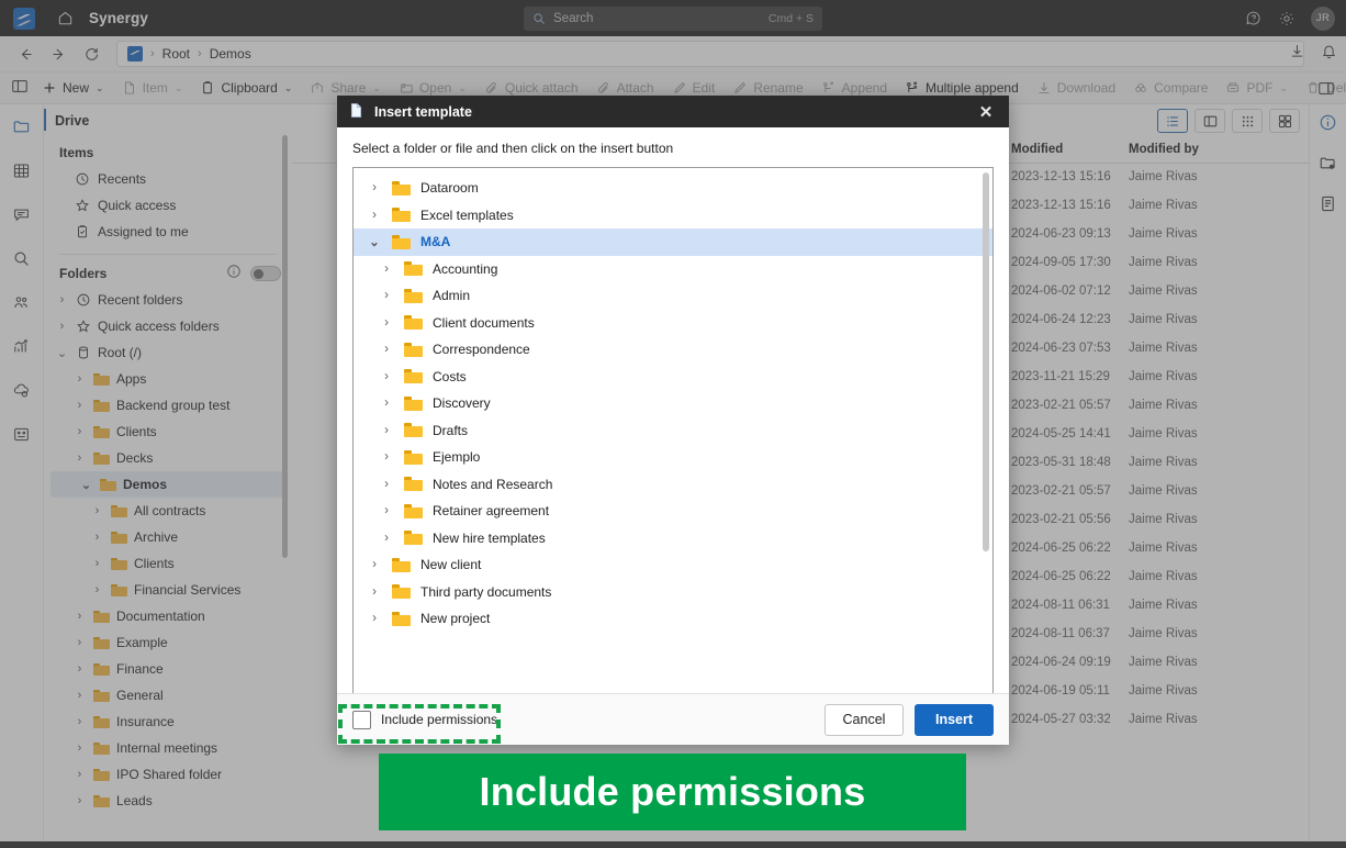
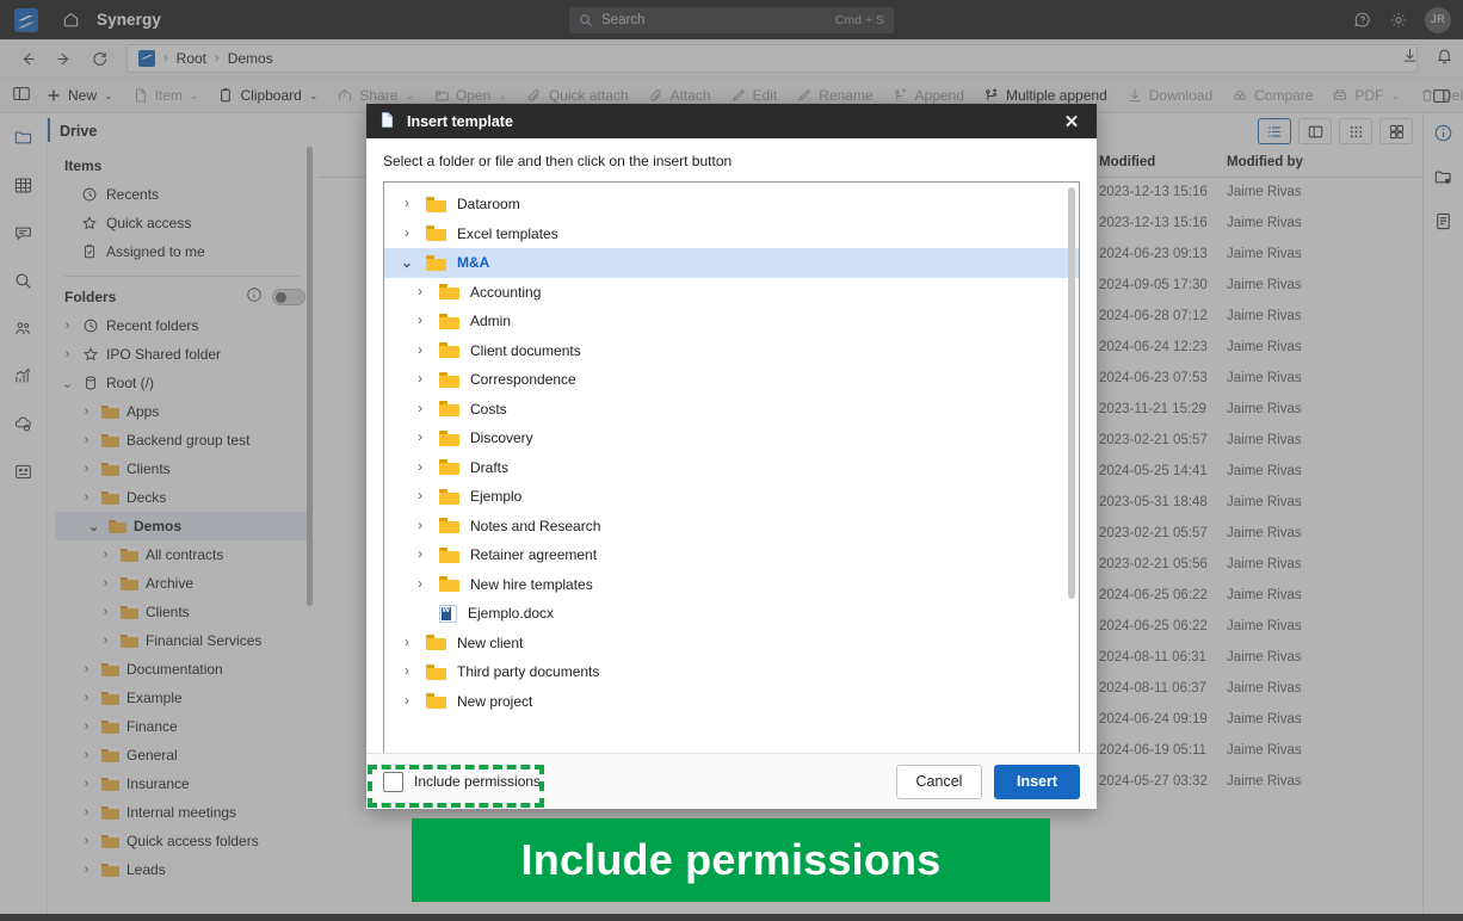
  Synergy
  Search
  Cmd + S
  JR
  ›
  Root
  ›
  Demos
  New
  ⌄
  Item
  ⌄
  Clipboard
  ⌄
  Share
  ⌄
  Open
  ⌄
  Quick attach
  Attach
  Edit
  Rename
  Append
  Multiple append
  Download
  Compare
  PDF
  ⌄
  Drive
  Items
  Recents
  Quick access
  Assigned to me
  Folders
  ›
  Recent folders
  ›
- Quick access folders
+ IPO Shared folder
  ⌄
  Root (/)
  ›
  Apps
  ›
  Backend group test
  ›
  Clients
  ›
  Decks
  ⌄
  Demos
  ›
  All contracts
  ›
  Archive
  ›
  Clients
  ›
  Financial Services
  ›
  Documentation
  ›
  Example
  ›
  Finance
  ›
  General
  ›
  Insurance
  ›
  Internal meetings
  ›
- IPO Shared folder
+ Quick access folders
  ›
  Leads
  Modified
  Modified by
  2023-12-13 15:16
  Jaime Rivas
  2023-12-13 15:16
  Jaime Rivas
  2024-06-23 09:13
  Jaime Rivas
  2024-09-05 17:30
  Jaime Rivas
- 2024-06-02 07:12
+ 2024-06-28 07:12
  Jaime Rivas
  2024-06-24 12:23
  Jaime Rivas
  2024-06-23 07:53
  Jaime Rivas
  2023-11-21 15:29
  Jaime Rivas
  2023-02-21 05:57
  Jaime Rivas
  2024-05-25 14:41
  Jaime Rivas
  2023-05-31 18:48
  Jaime Rivas
  2023-02-21 05:57
  Jaime Rivas
  2023-02-21 05:56
  Jaime Rivas
  2024-06-25 06:22
  Jaime Rivas
  2024-06-25 06:22
  Jaime Rivas
  2024-08-11 06:31
  Jaime Rivas
  2024-08-11 06:37
  Jaime Rivas
  2024-06-24 09:19
  Jaime Rivas
  2024-06-19 05:11
  Jaime Rivas
  2024-05-27 03:32
  Jaime Rivas
  Insert template
  ✕
  Select a folder or file and then click on the insert button
  ›
  Dataroom
  ›
  Excel templates
  ⌄
  M&A
  ›
  Accounting
  ›
  Admin
  ›
  Client documents
  ›
  Correspondence
  ›
  Costs
  ›
  Discovery
  ›
  Drafts
  ›
  Ejemplo
  ›
  Notes and Research
  ›
  Retainer agreement
  ›
  New hire templates
+ Ejemplo.docx
  ›
  New client
  ›
  Third party documents
  ›
  New project
  Include permissions
  Cancel
  Insert
  Include permissions
